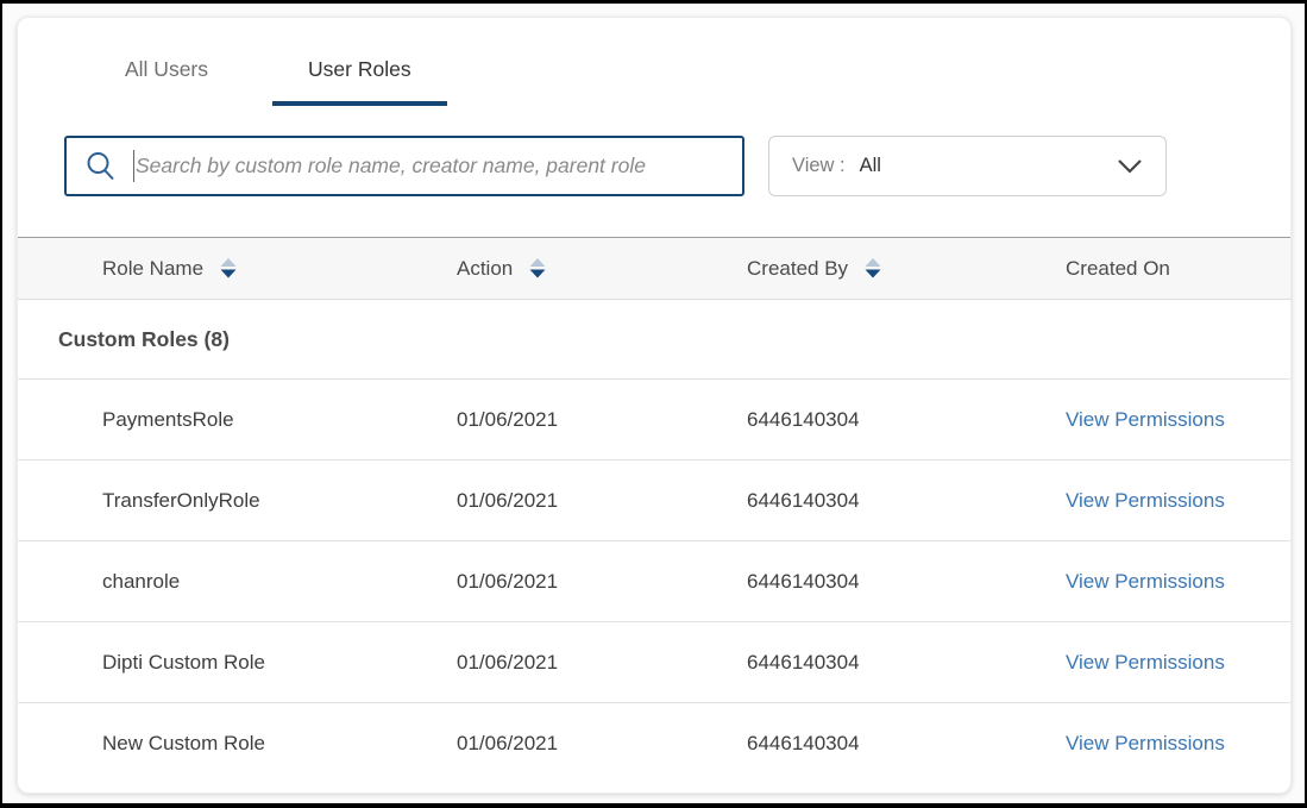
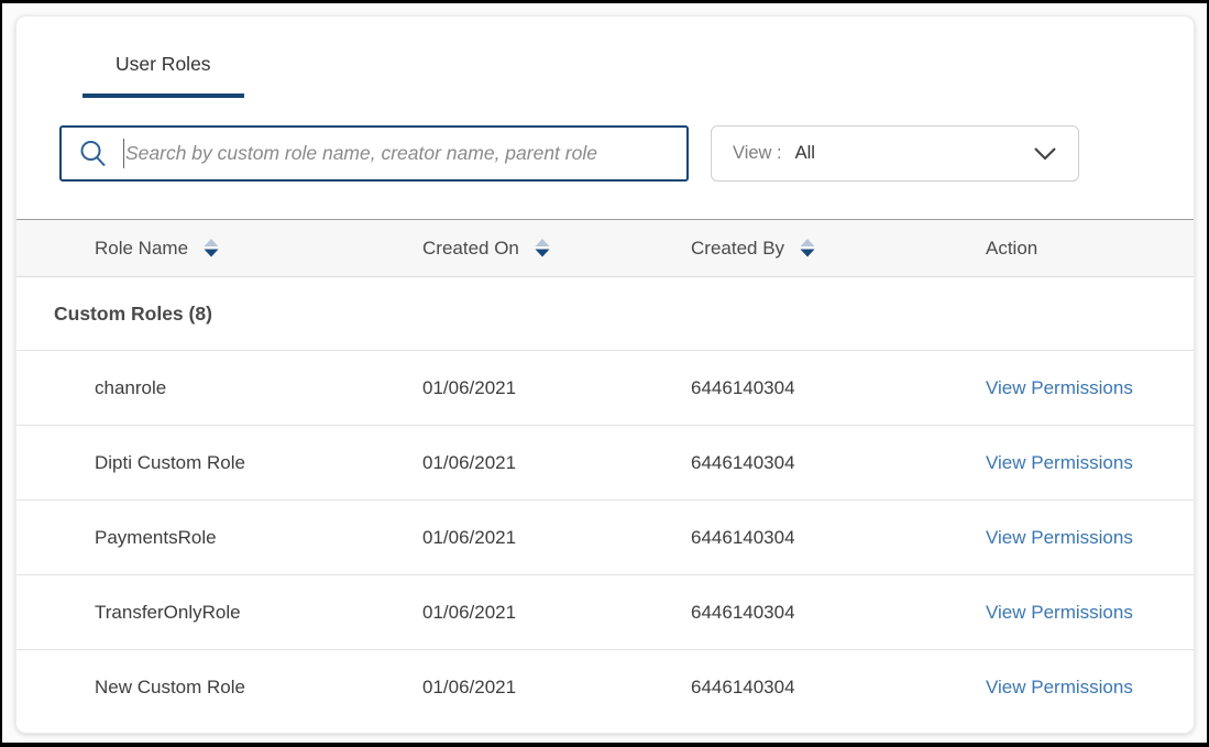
- All Users
  User Roles
  Search by custom role name, creator name, parent role
  View :
  All
  Role Name
- Action
+ Created On
  Created By
- Created On
+ Action
  Custom Roles (8)
- PaymentsRole
+ chanrole
  01/06/2021
  6446140304
  View Permissions
- TransferOnlyRole
+ Dipti Custom Role
  01/06/2021
  6446140304
  View Permissions
- chanrole
+ PaymentsRole
  01/06/2021
  6446140304
  View Permissions
- Dipti Custom Role
+ TransferOnlyRole
  01/06/2021
  6446140304
  View Permissions
  New Custom Role
  01/06/2021
  6446140304
  View Permissions
